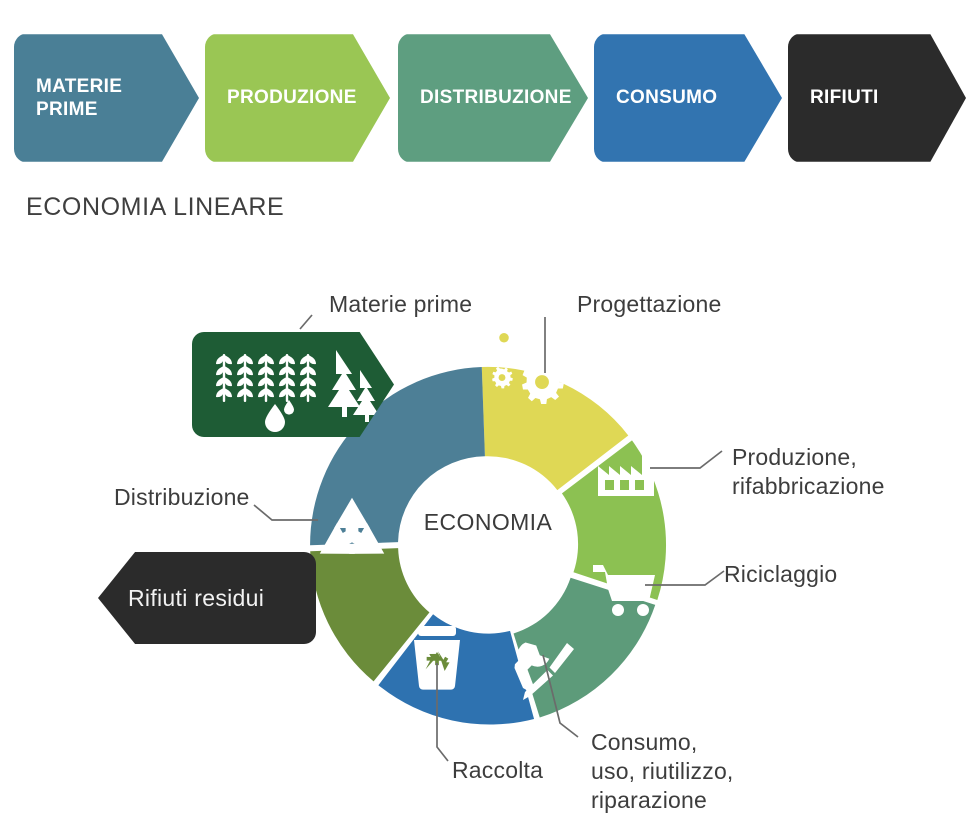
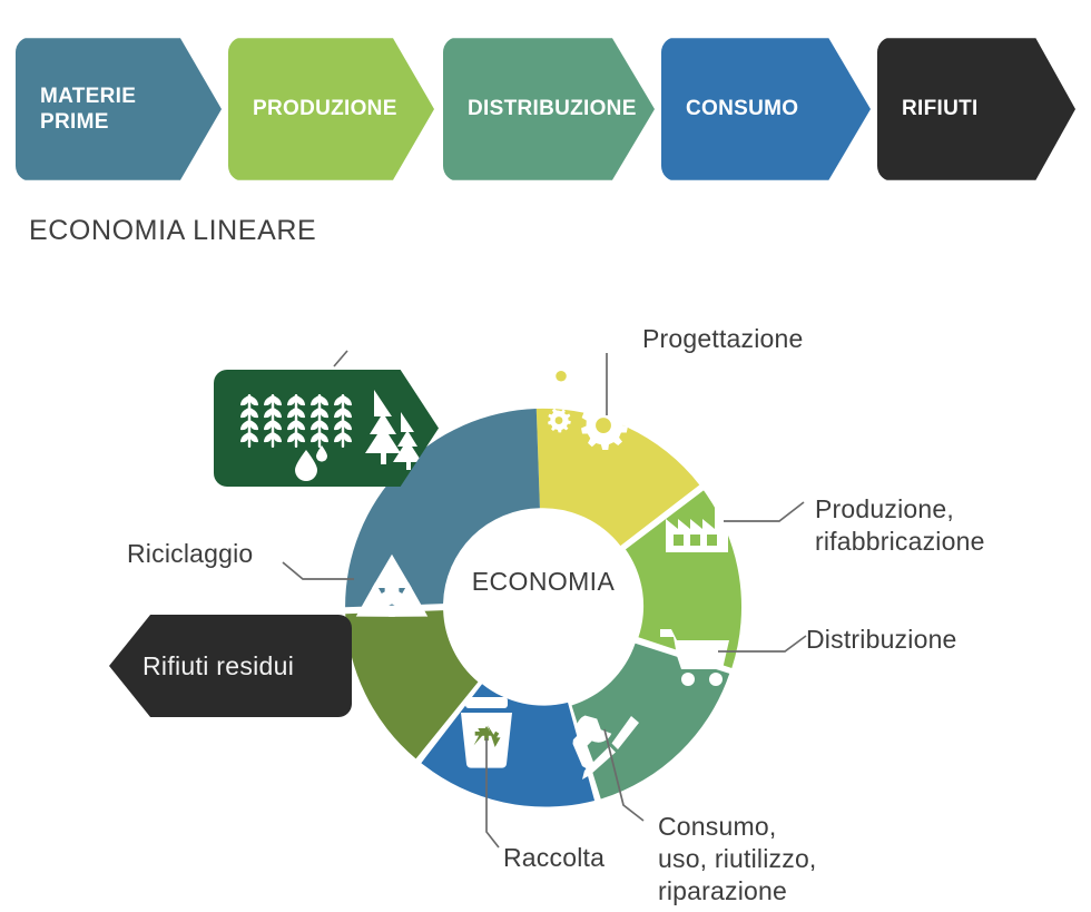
  MATERIE
  PRIME
  PRODUZIONE
  DISTRIBUZIONE
  CONSUMO
  RIFIUTI
  ECONOMIA LINEARE
  ECONOMIA
  Rifiuti residui
- Materie prime
  Progettazione
  Produzione,
  rifabbricazione
- Riciclaggio
+ Distribuzione
  Consumo,
  uso, riutilizzo,
  riparazione
  Raccolta
- Distribuzione
+ Riciclaggio
